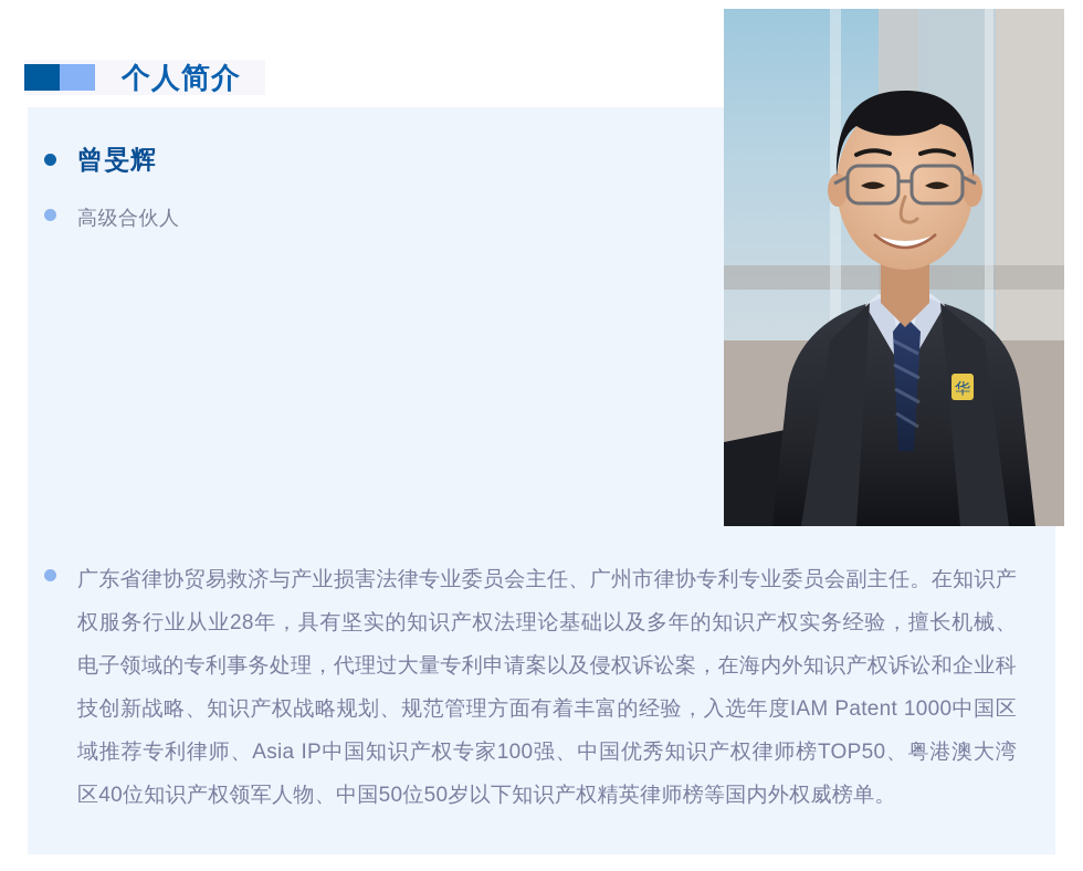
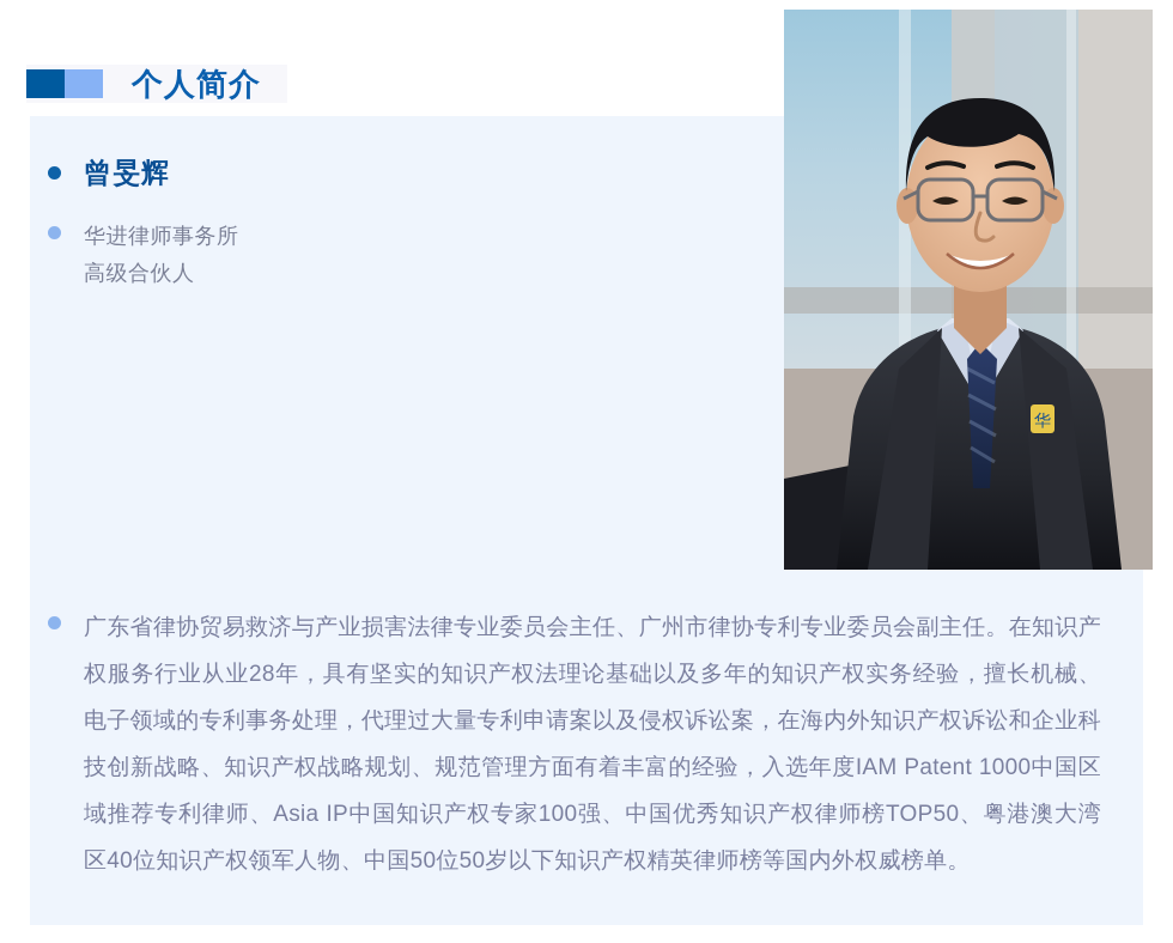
  个人简介
  曾旻辉
+ 华进律师事务所
  高级合伙人
  华
  广东省律协贸易救济与产业损害法律专业委员会主任、广州市律协专利专业委员会副主任。在知识产权服务行业从业28年，具有坚实的知识产权法理论基础以及多年的知识产权实务经验，擅长机械、电子领域的专利事务处理，代理过大量专利申请案以及侵权诉讼案，在海内外知识产权诉讼和企业科技创新战略、知识产权战略规划、规范管理方面有着丰富的经验，入选年度IAM Patent 1000中国区域推荐专利律师、Asia IP中国知识产权专家100强、中国优秀知识产权律师榜TOP50、粤港澳大湾区40位知识产权领军人物、中国50位50岁以下知识产权精英律师榜等国内外权威榜单。
